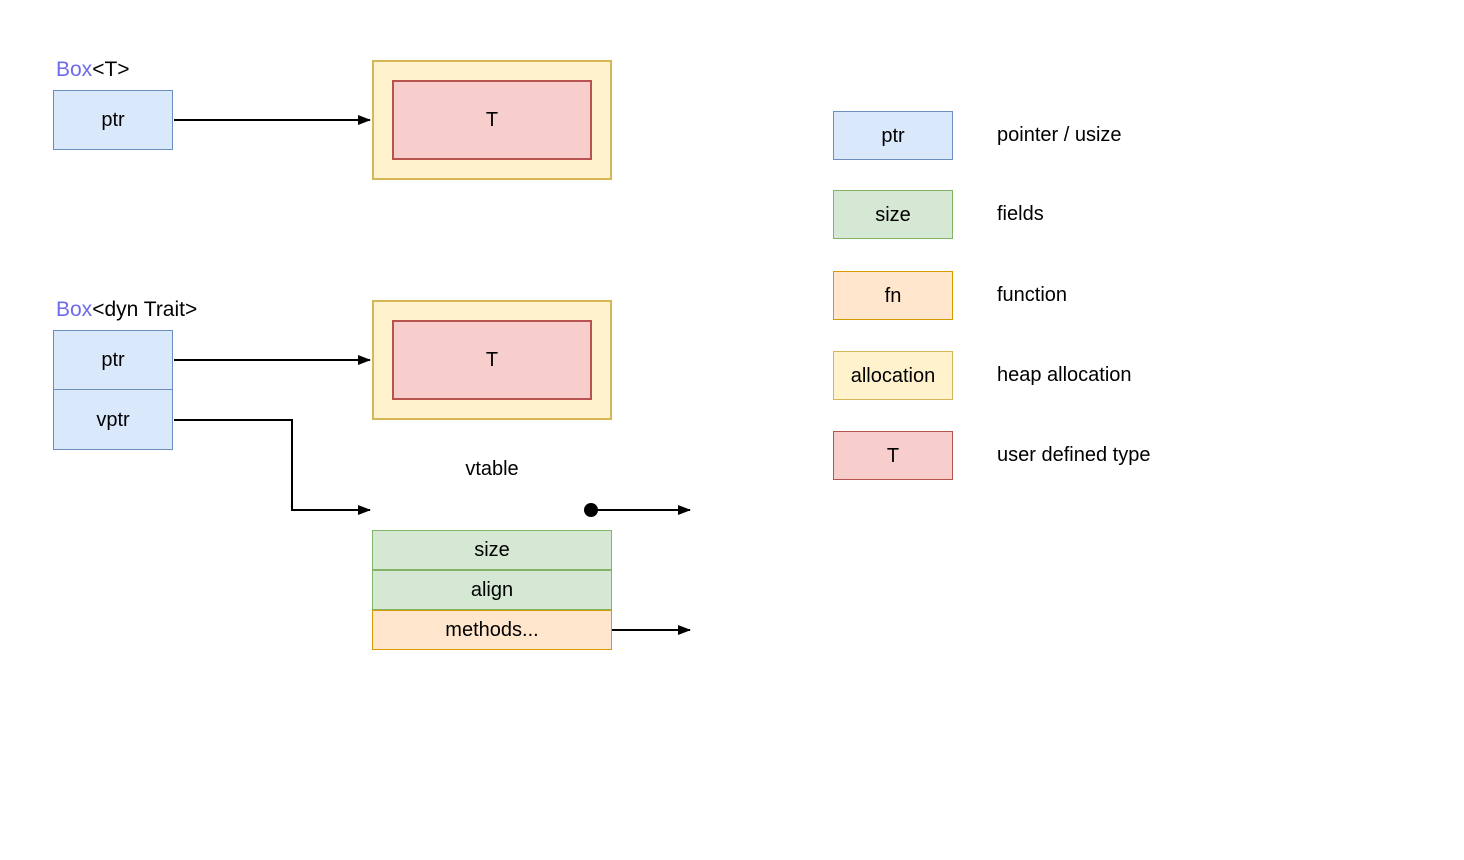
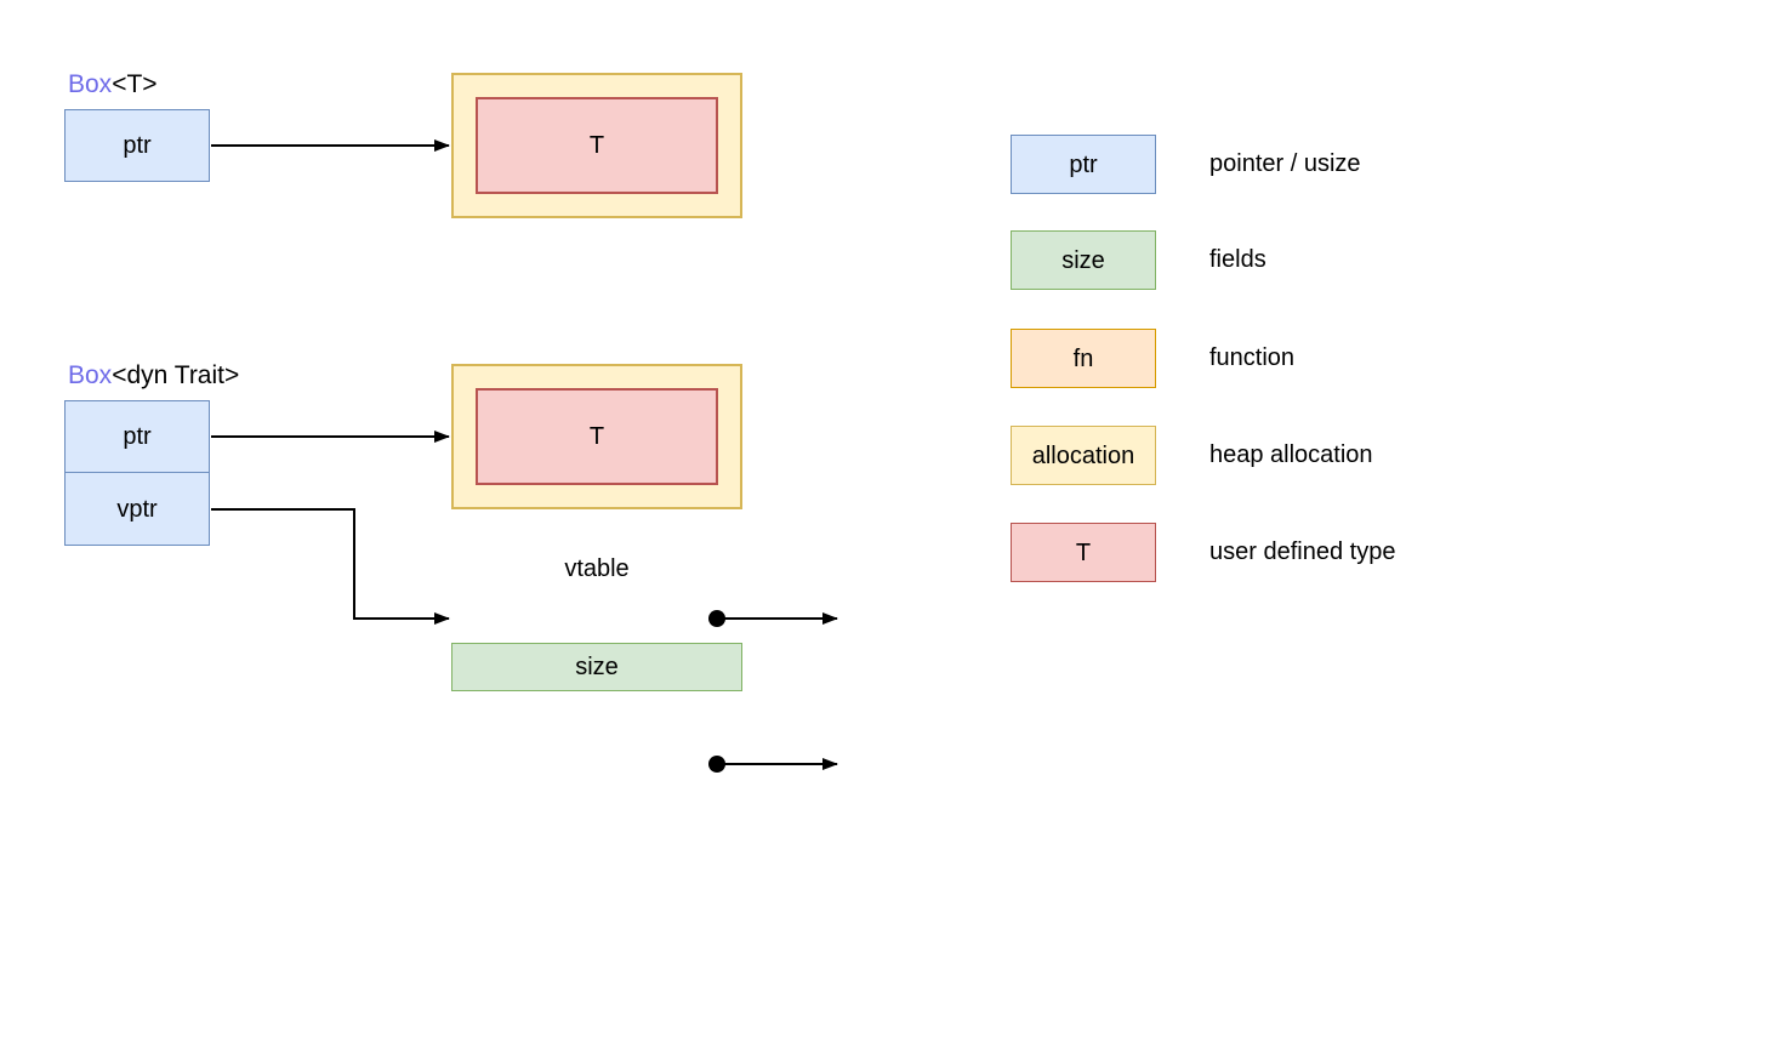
  Box<T>
  ptr
  T
  Box<dyn Trait>
  ptr
  vptr
  T
  vtable
  size
- align
- methods...
  ptr
  pointer / usize
  size
  fields
  fn
  function
  allocation
  heap allocation
  T
  user defined type
